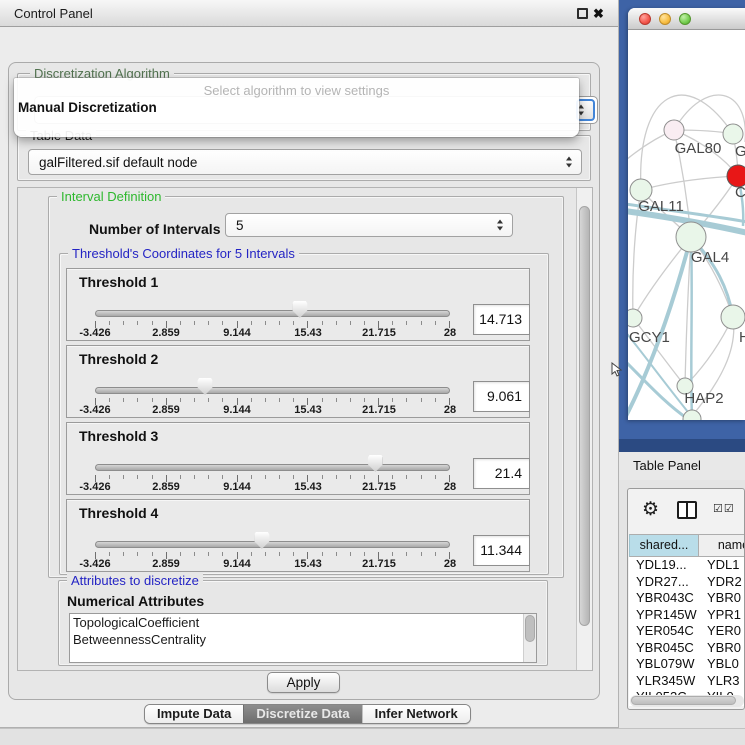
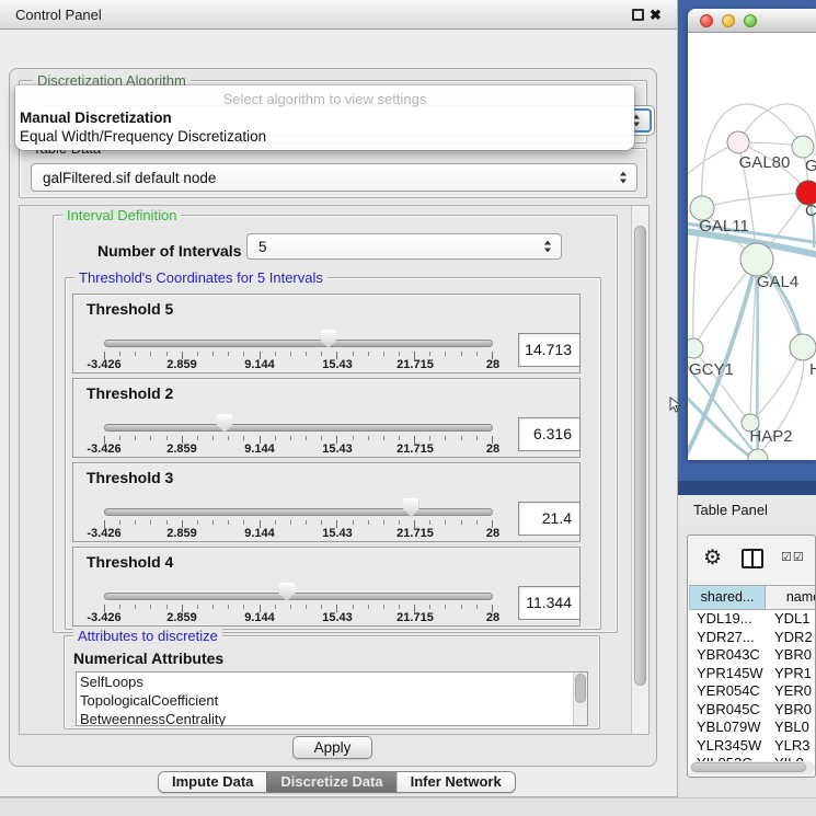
  Control Panel
  ✖
  Discretization Algorithm
  Select algorithm to view settings
  Manual Discretization
+ Equal Width/Frequency Discretization
  galFiltered.sif default node
  Interval Definition
  Number of Intervals
  5
  Threshold's Coordinates for 5 Intervals
- Threshold 1
+ Threshold 5
  -3.426
  2.859
  9.144
  15.43
  21.715
  28
  14.713
  Threshold 2
  -3.426
  2.859
  9.144
  15.43
  21.715
  28
- 9.061
+ 6.316
  Threshold 3
  -3.426
  2.859
  9.144
  15.43
  21.715
  28
  21.4
  Threshold 4
  -3.426
  2.859
  9.144
  15.43
  21.715
  28
  11.344
  Attributes to discretize
  Numerical Attributes
+ SelfLoops
  TopologicalCoefficient
  BetweennessCentrality
  Apply
  Impute Data
  Discretize Data
  Infer Network
  GAL80
  C
  GAL11
  GAL4
  GCY1
  H
  HAP2
  Table Panel
  ⚙
  ☑☑
  shared...
  nam
  YDL19...
  YDL1
  YDR27...
  YDR2
  YBR043C
  YBR0
  YPR145W
  YPR1
  YER054C
  YER0
  YBR045C
  YBR0
  YBL079W
  YBL0
  YLR345W
  YLR3
